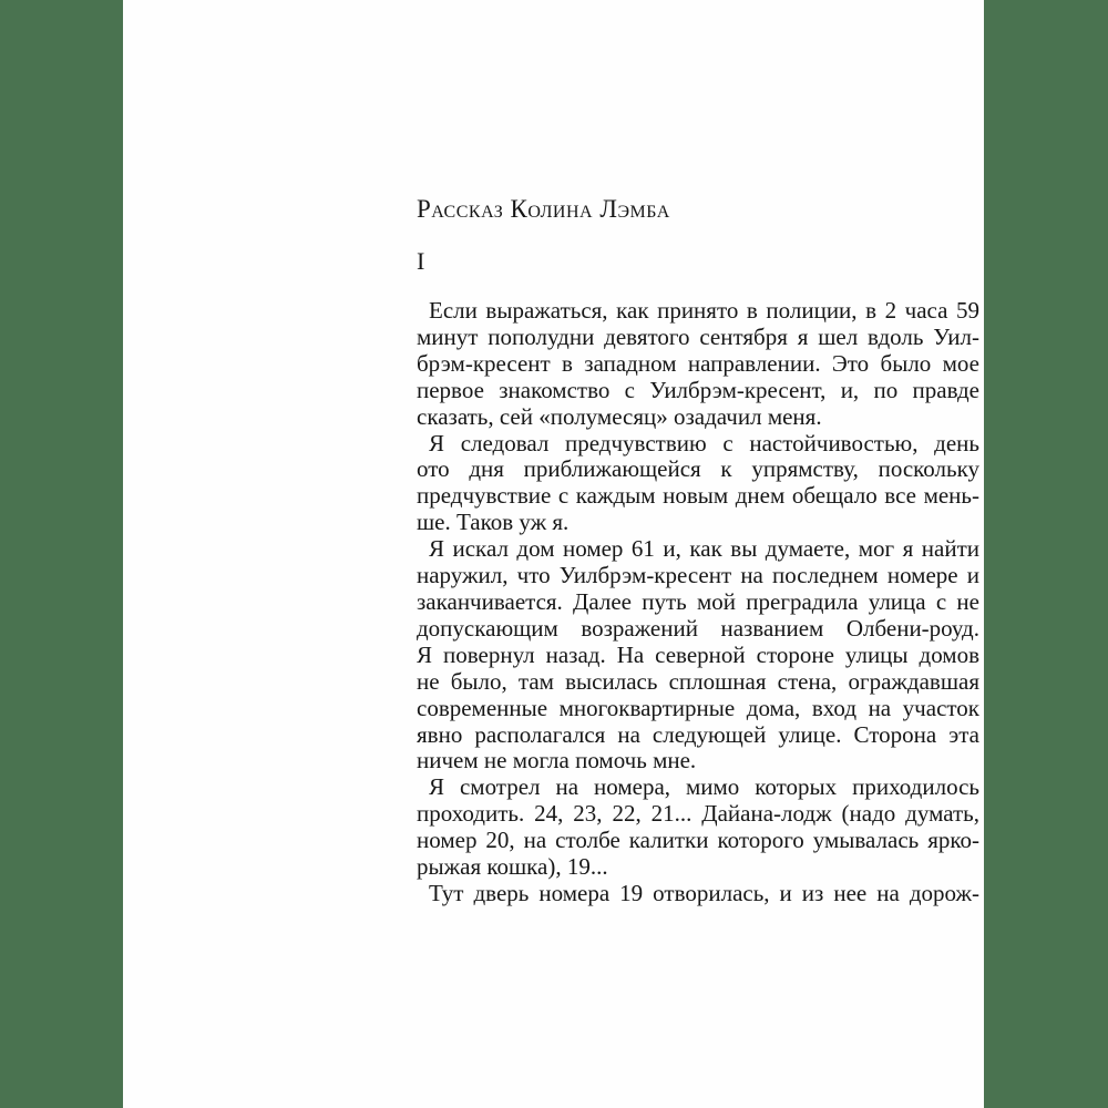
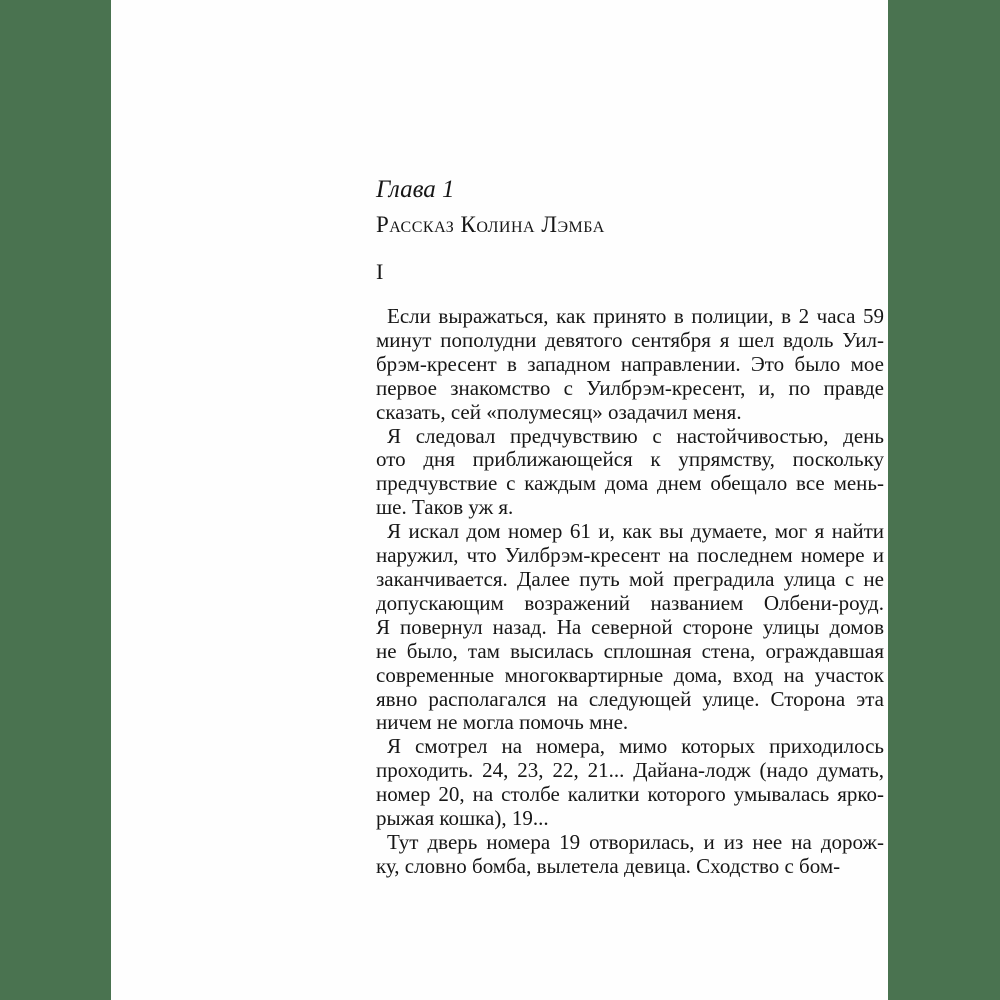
+ Глава 1
  Рассказ Колина Лэмба
  I
  Если выражаться, как принято в полиции, в 2 часа 59
  минут пополудни девятого сентября я шел вдоль Уил-
  брэм-кресент в западном направлении. Это было мое
  первое знакомство с Уилбрэм-кресент, и, по правде
  сказать, сей «полумесяц» озадачил меня.
  Я следовал предчувствию с настойчивостью, день
  ото дня приближающейся к упрямству, поскольку
- предчувствие с каждым новым днем обещало все мень-
+ предчувствие с каждым дома днем обещало все мень-
  ше. Таков уж я.
  Я искал дом номер 61 и, как вы думаете, мог я найти
  наружил, что Уилбрэм-кресент на последнем номере и
  заканчивается. Далее путь мой преградила улица с не
  допускающим возражений названием Олбени-роуд.
  Я повернул назад. На северной стороне улицы домов
  не было, там высилась сплошная стена, ограждавшая
  современные многоквартирные дома, вход на участок
  явно располагался на следующей улице. Сторона эта
  ничем не могла помочь мне.
  Я смотрел на номера, мимо которых приходилось
  проходить. 24, 23, 22, 21... Дайана-лодж (надо думать,
  номер 20, на столбе калитки которого умывалась ярко-
  рыжая кошка), 19...
  Тут дверь номера 19 отворилась, и из нее на дорож-
+ ку, словно бомба, вылетела девица. Сходство с бом-
